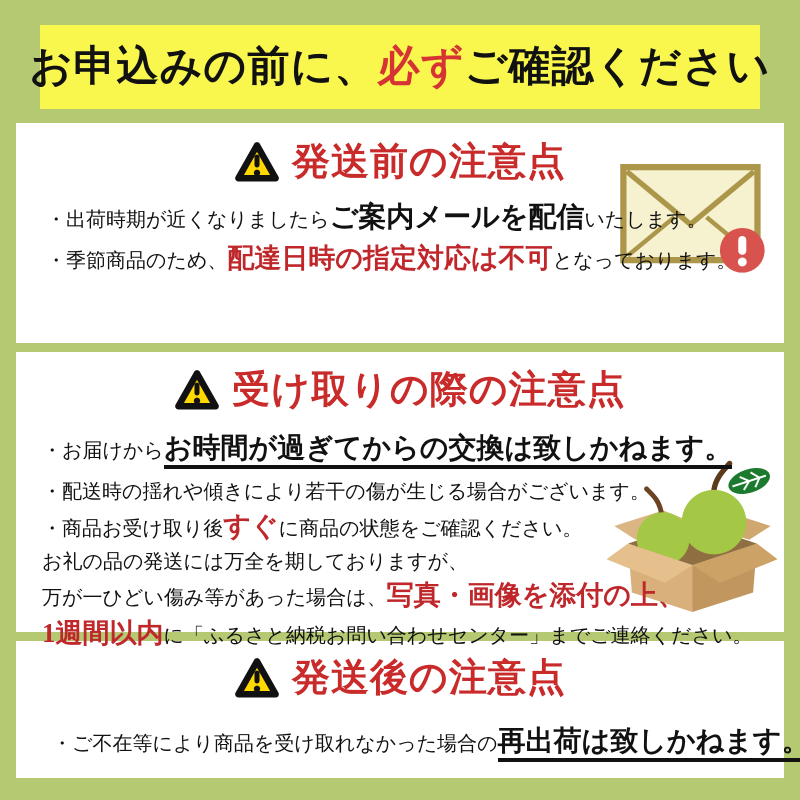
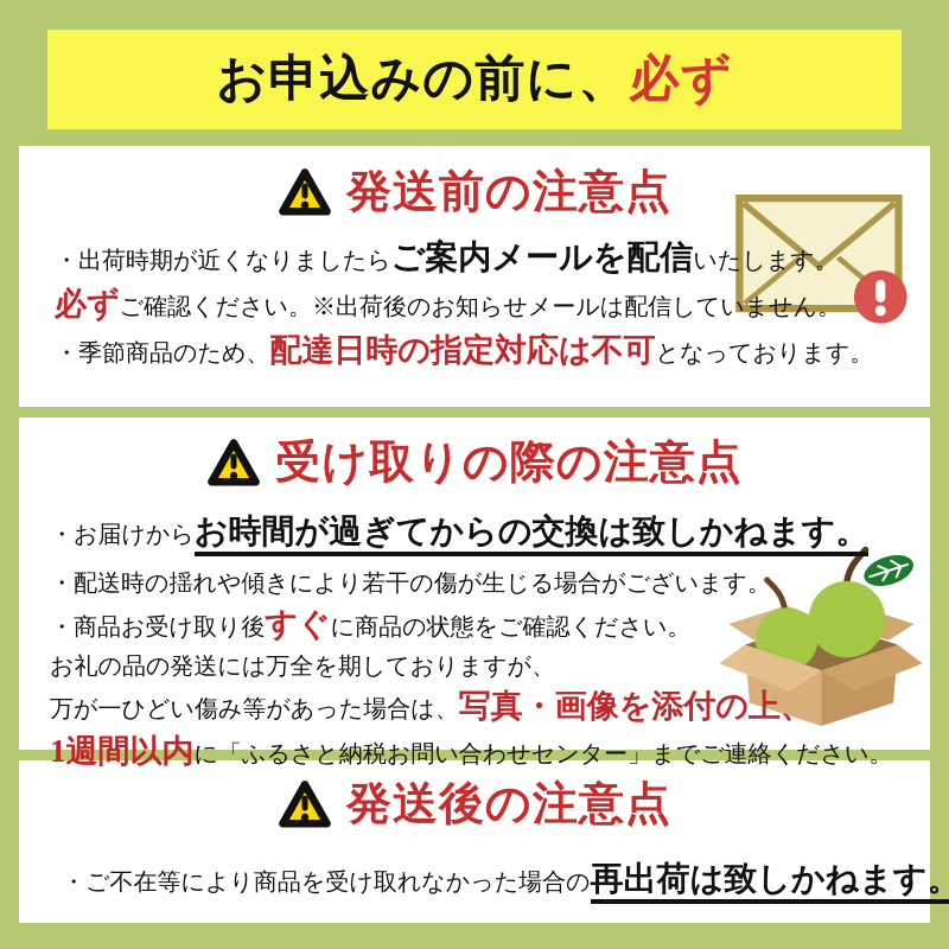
  お申込みの前に、
  必ず
- ご確認ください
  発送前の注意点
  ・出荷時期が近くなりましたらご案内メールを配信いたします。
+ 必ずご確認ください。※出荷後のお知らせメールは配信していません。
  ・季節商品のため、配達日時の指定対応は不可となっております。
  受け取りの際の注意点
  ・お届けからお時間が過ぎてからの交換は致しかねます。
  ・配送時の揺れや傾きにより若干の傷が生じる場合がございます。
  ・商品お受け取り後すぐに商品の状態をご確認ください。
  お礼の品の発送には万全を期しておりますが、
  万が一ひどい傷み等があった場合は、写真・画像を添付の上、
  1週間以内に「ふるさと納税お問い合わせセンター」までご連絡ください。
  発送後の注意点
  ・ご不在等により商品を受け取れなかった場合の再出荷は致しかねます。
